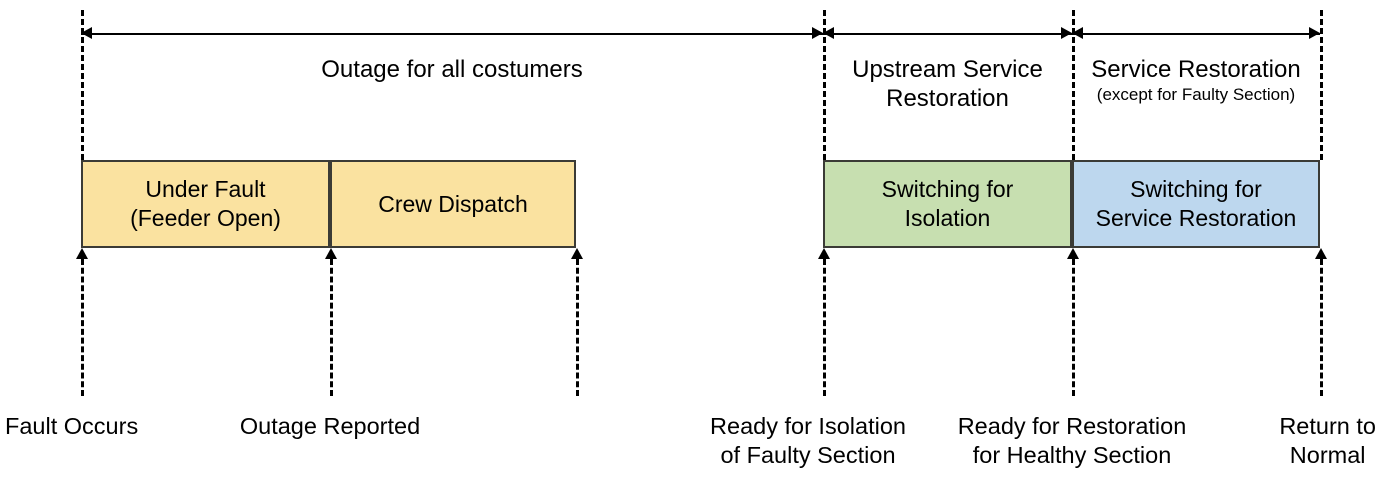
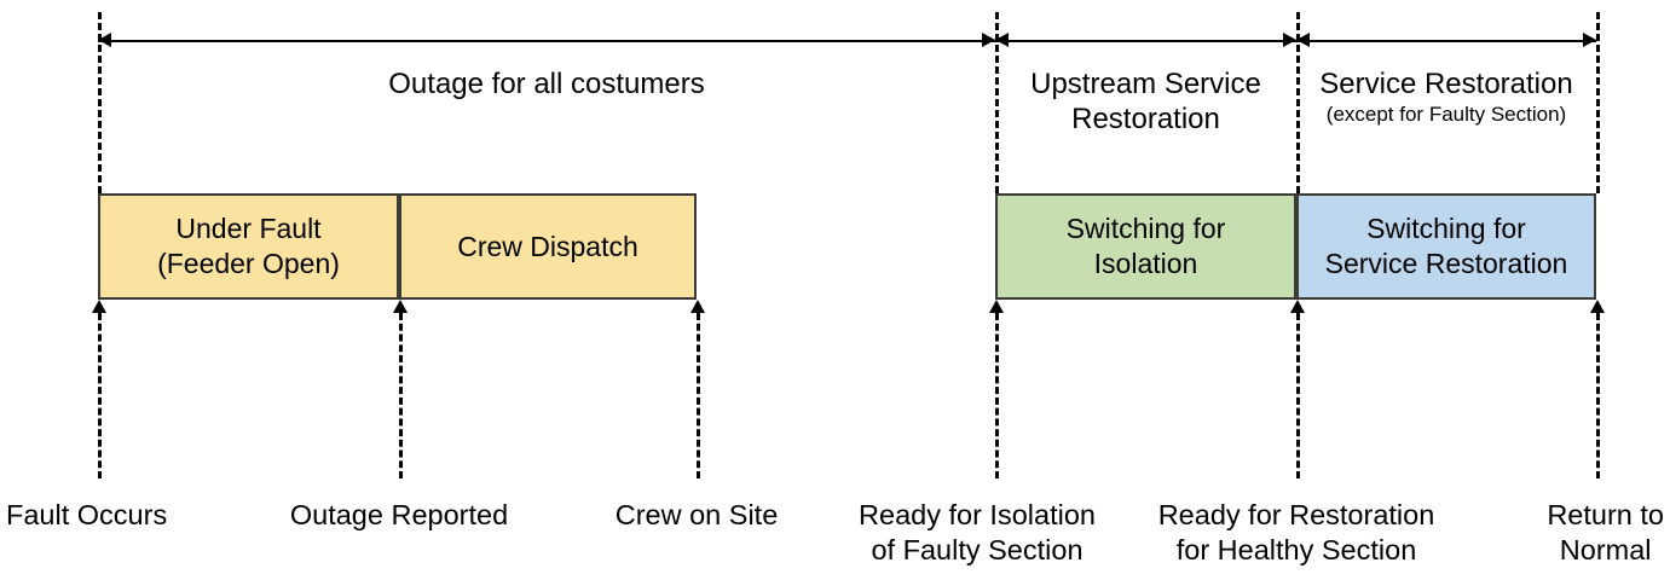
  Outage for all costumers
  Upstream Service
  Restoration
  Service Restoration
  (except for Faulty Section)
  Under Fault
  (Feeder Open)
  Crew Dispatch
  Switching for
  Isolation
  Switching for
  Service Restoration
  Fault Occurs
  Outage Reported
+ Crew on Site
  Ready for Isolation
  of Faulty Section
  Ready for Restoration
  for Healthy Section
  Return to
  Normal
